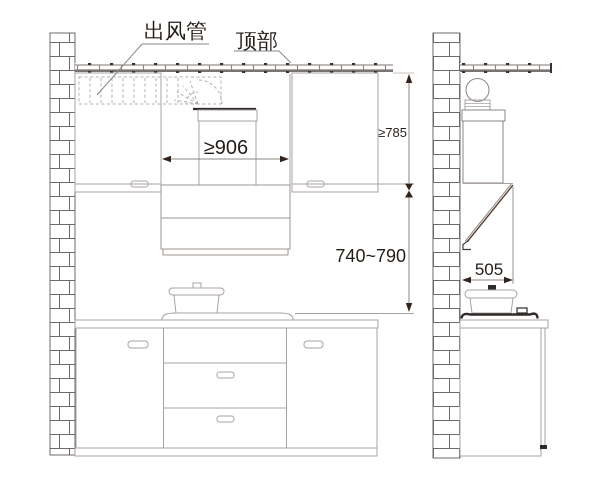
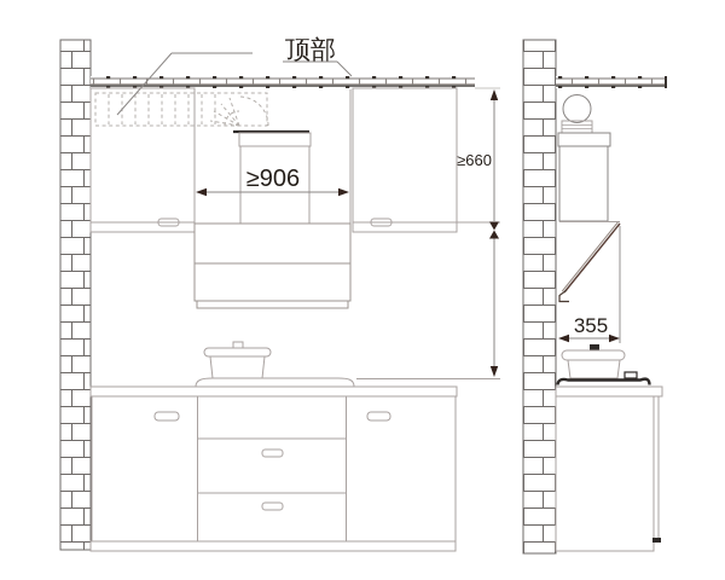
  ≥906
- ≥785
+ ≥660
- 740~790
- 505
+ 355
- 出风管
  顶部
